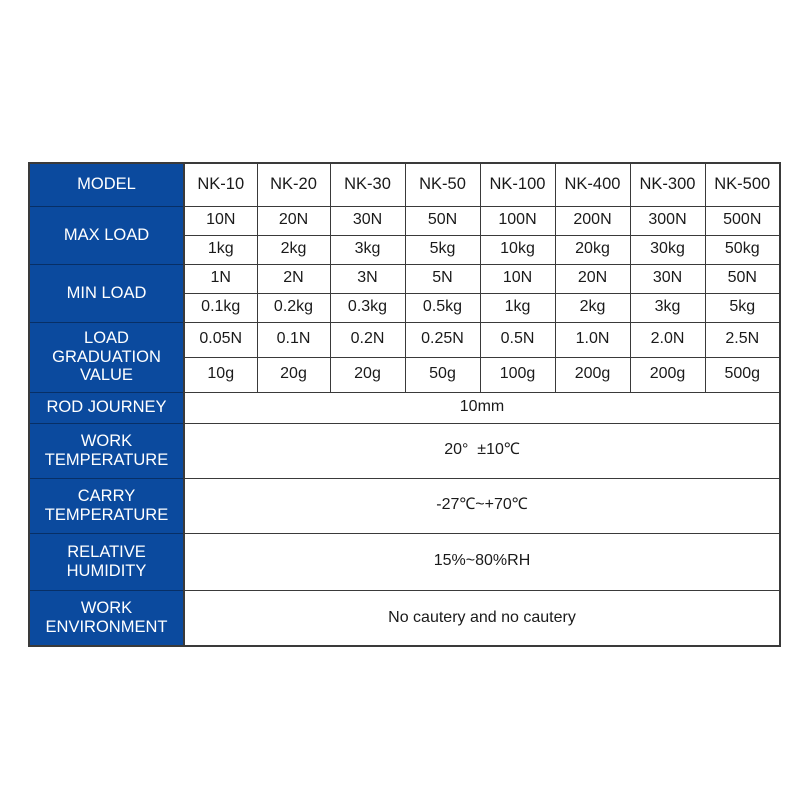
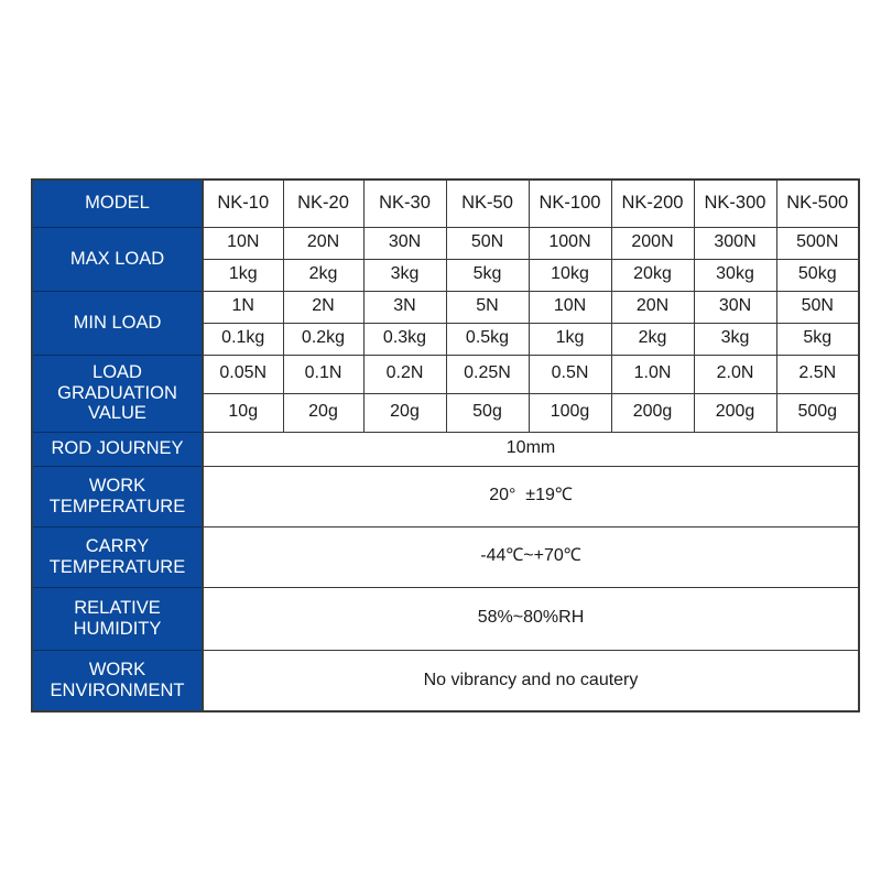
- MODEL	NK-10	NK-20	NK-30	NK-50	NK-100	NK-400	NK-300	NK-500
+ MODEL	NK-10	NK-20	NK-30	NK-50	NK-100	NK-200	NK-300	NK-500
  MAX LOAD	10N	20N	30N	50N	100N	200N	300N	500N
  1kg	2kg	3kg	5kg	10kg	20kg	30kg	50kg
  MIN LOAD	1N	2N	3N	5N	10N	20N	30N	50N
  0.1kg	0.2kg	0.3kg	0.5kg	1kg	2kg	3kg	5kg
  LOAD GRADUATION VALUE	0.05N	0.1N	0.2N	0.25N	0.5N	1.0N	2.0N	2.5N
  10g	20g	20g	50g	100g	200g	200g	500g
  ROD JOURNEY	10mm
- WORK TEMPERATURE	20° ±10℃
+ WORK TEMPERATURE	20° ±19℃
- CARRY TEMPERATURE	-27℃~+70℃
+ CARRY TEMPERATURE	-44℃~+70℃
- RELATIVE HUMIDITY	15%~80%RH
+ RELATIVE HUMIDITY	58%~80%RH
- WORK ENVIRONMENT	No cautery and no cautery
+ WORK ENVIRONMENT	No vibrancy and no cautery
